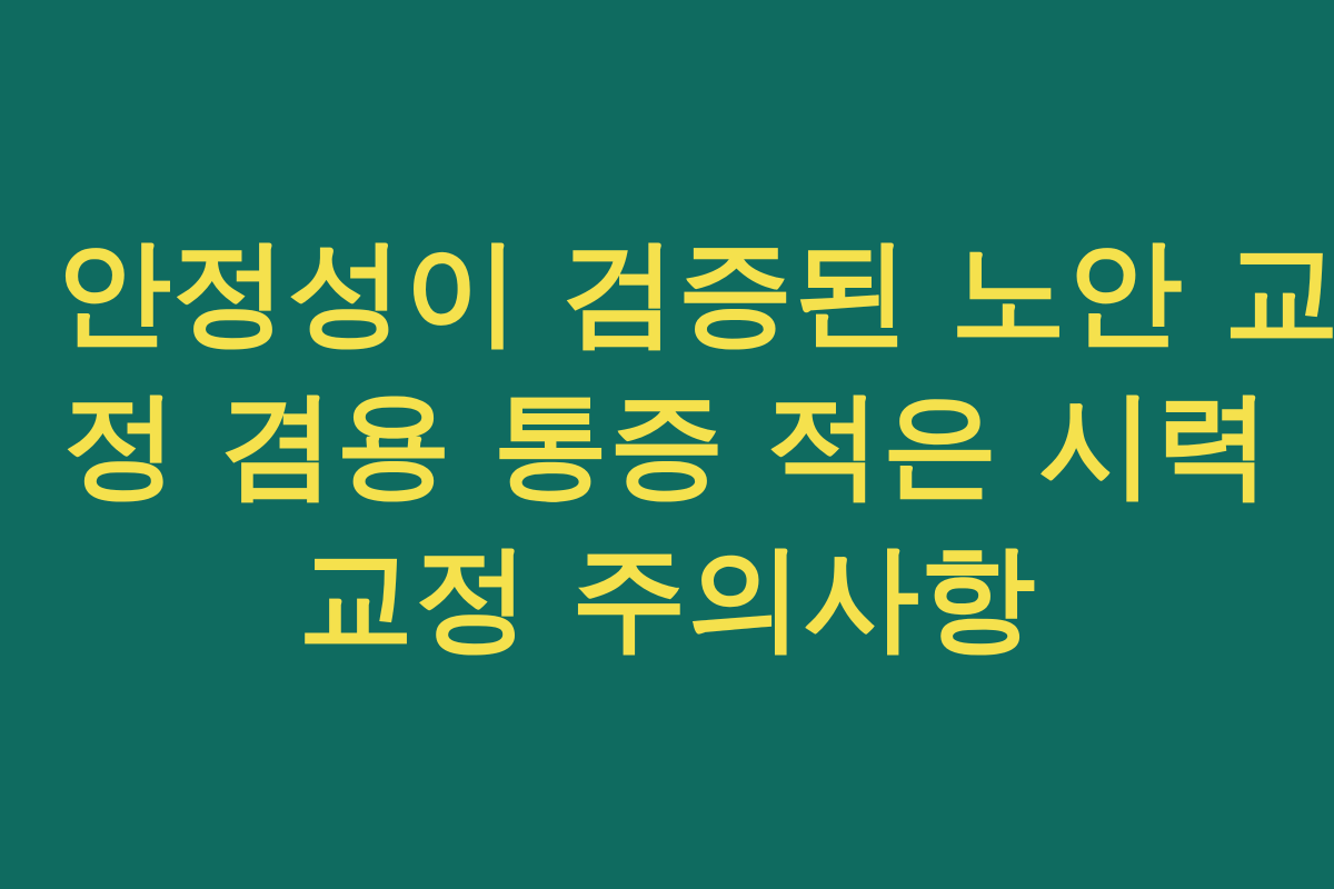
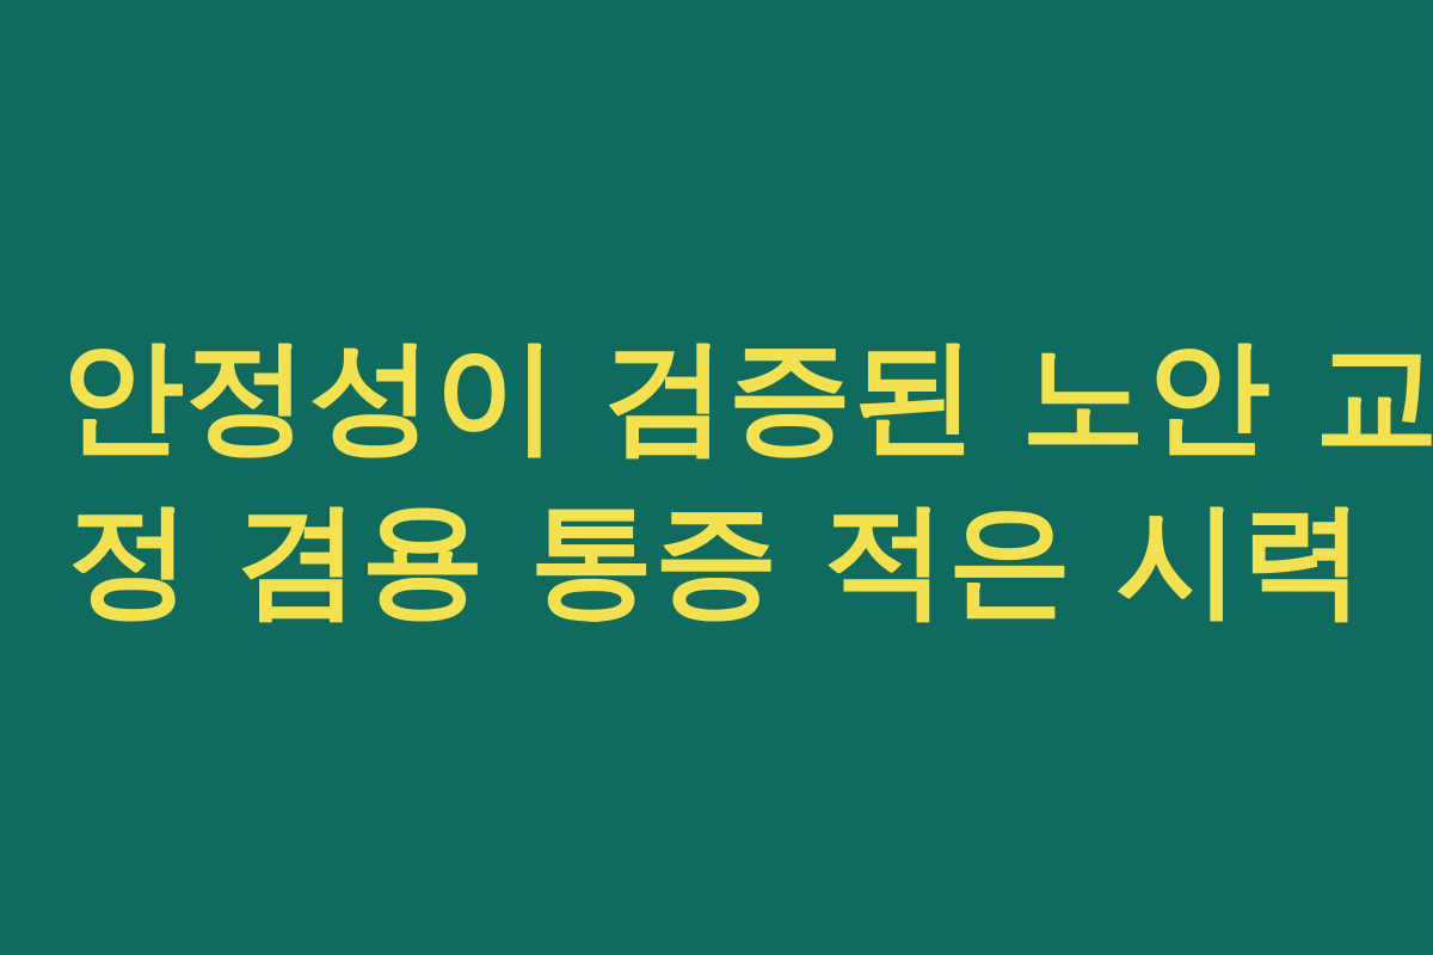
  안정성이 검증된 노안 교
  정 겸용 통증 적은 시력
- 교정 주의사항
